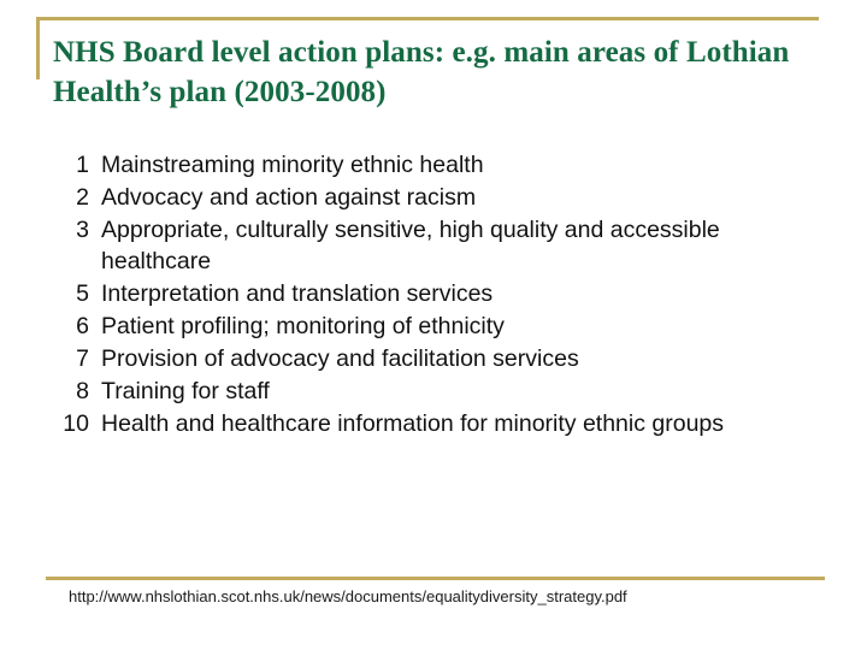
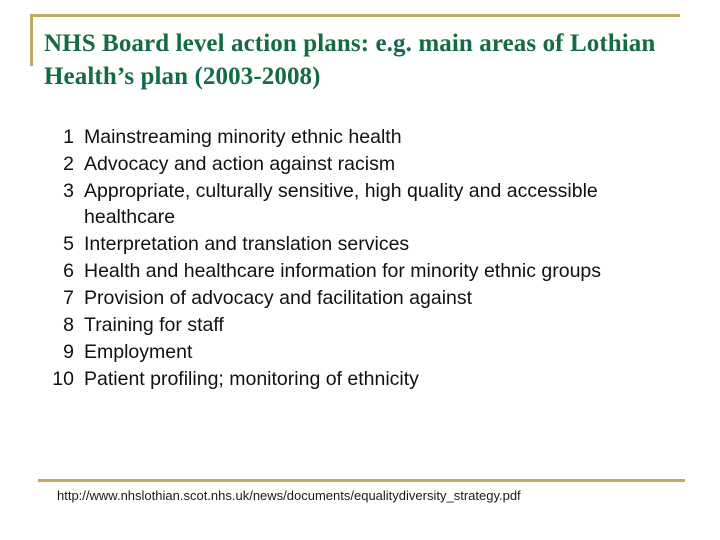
  NHS Board level action plans: e.g. main areas of Lothian Health’s plan (2003-2008)
  1
  Mainstreaming minority ethnic health
  2
  Advocacy and action against racism
  3
  Appropriate, culturally sensitive, high quality and accessible healthcare
  5
  Interpretation and translation services
  6
- Patient profiling; monitoring of ethnicity
+ Health and healthcare information for minority ethnic groups
  7
- Provision of advocacy and facilitation services
+ Provision of advocacy and facilitation against
  8
  Training for staff
+ 9
+ Employment
  10
- Health and healthcare information for minority ethnic groups
+ Patient profiling; monitoring of ethnicity
  http://www.nhslothian.scot.nhs.uk/news/documents/equalitydiversity_strategy.pdf
